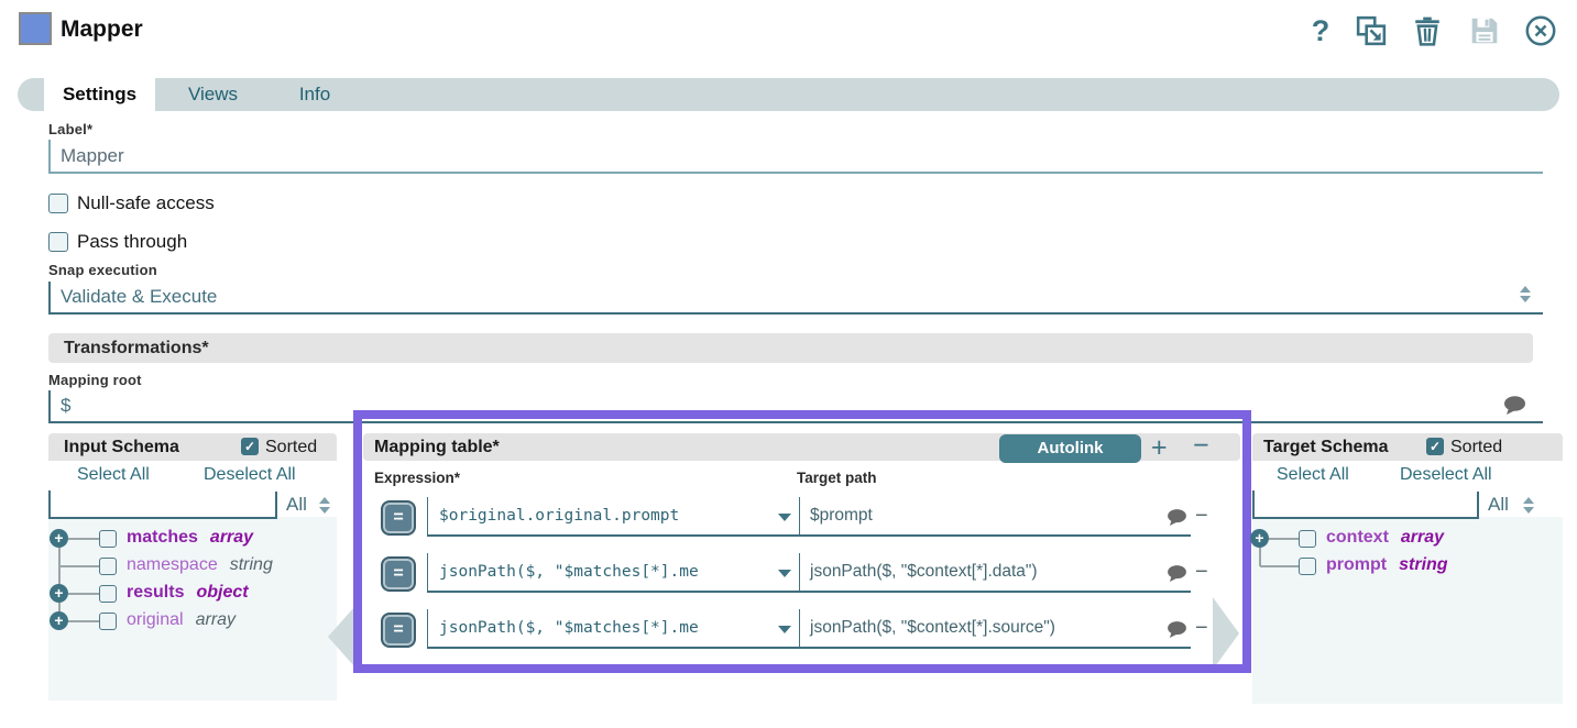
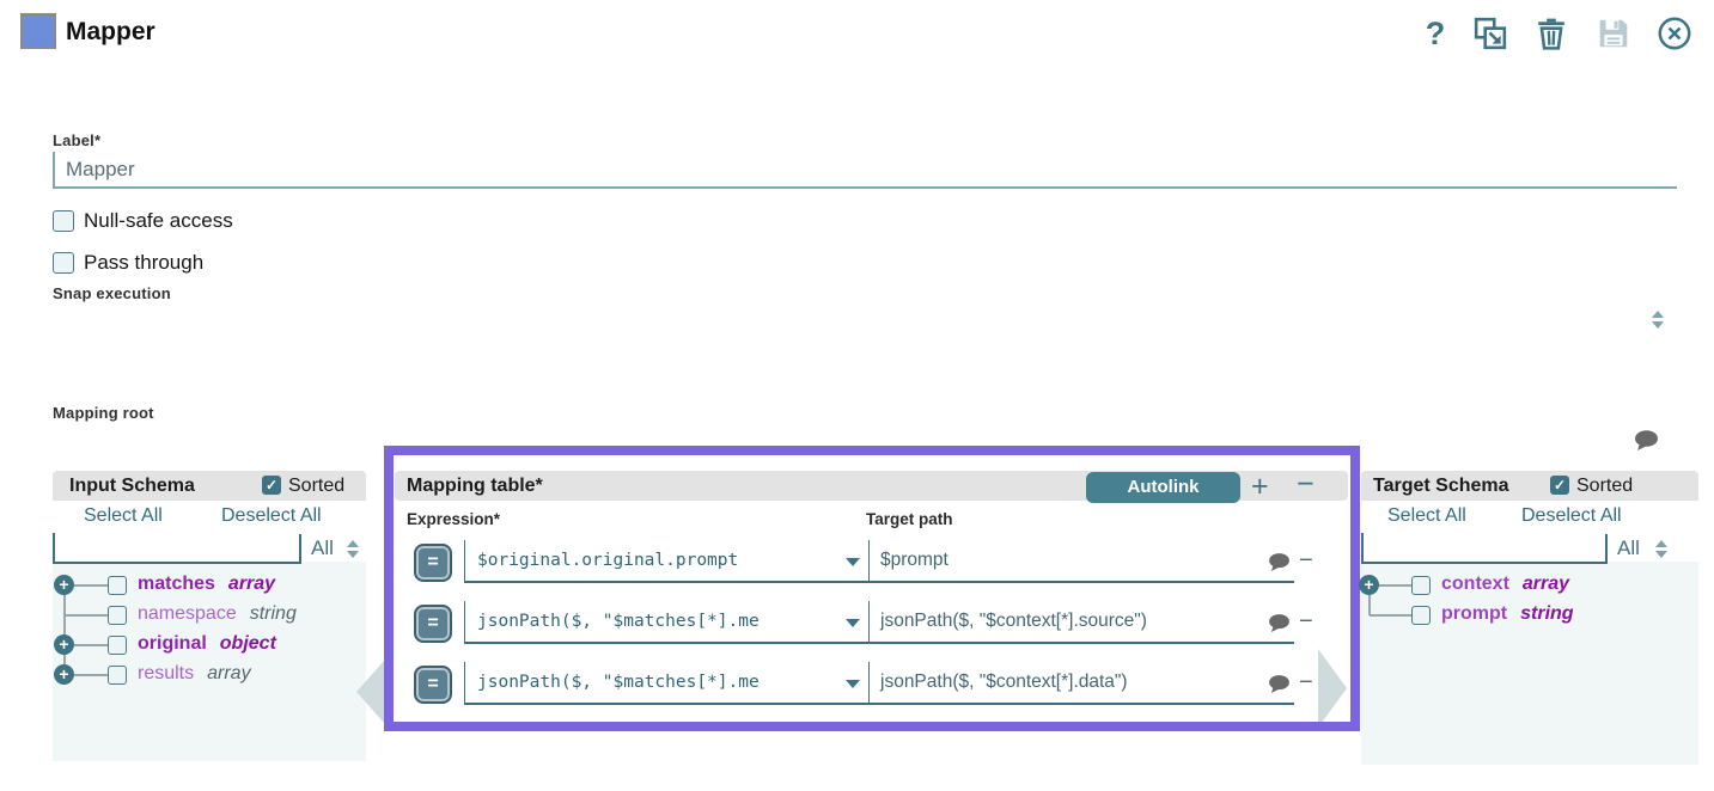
  Mapper
  ?
- Settings
- Views
- Info
  Label*
  Mapper
  Null-safe access
  Pass through
  Snap execution
- Validate & Execute
- Transformations*
  Mapping root
- $
  Input Schema
  ✓
  Sorted
  Select All
  Deselect All
  All
  +
  matches array
  namespace string
  +
- results object
+ original object
  +
- original array
+ results array
  Mapping table*
  Autolink
  +
  −
  Expression*
  Target path
  =
  $original.original.prompt
  $prompt
  −
  =
  jsonPath($, "$matches[*].me
- jsonPath($, "$context[*].data")
+ jsonPath($, "$context[*].source")
  −
  =
  jsonPath($, "$matches[*].me
- jsonPath($, "$context[*].source")
+ jsonPath($, "$context[*].data")
  −
  Target Schema
  ✓
  Sorted
  Select All
  Deselect All
  All
  +
  context array
  prompt string
